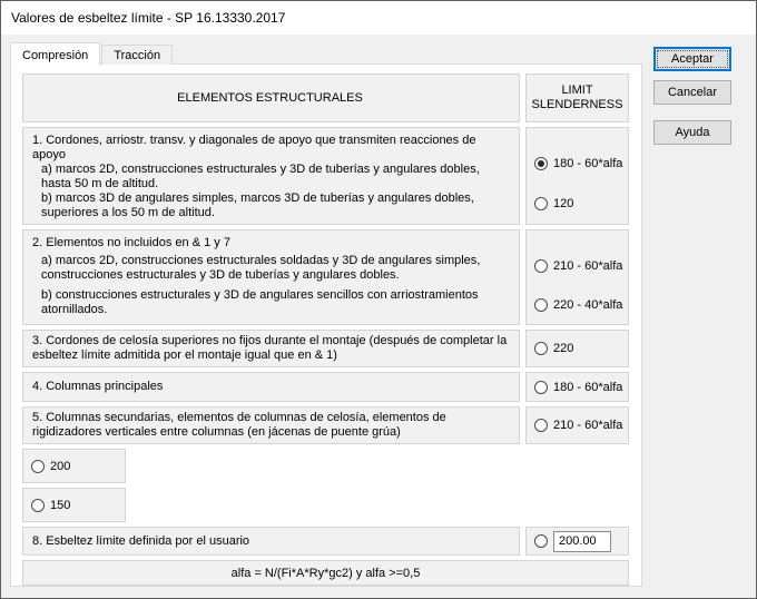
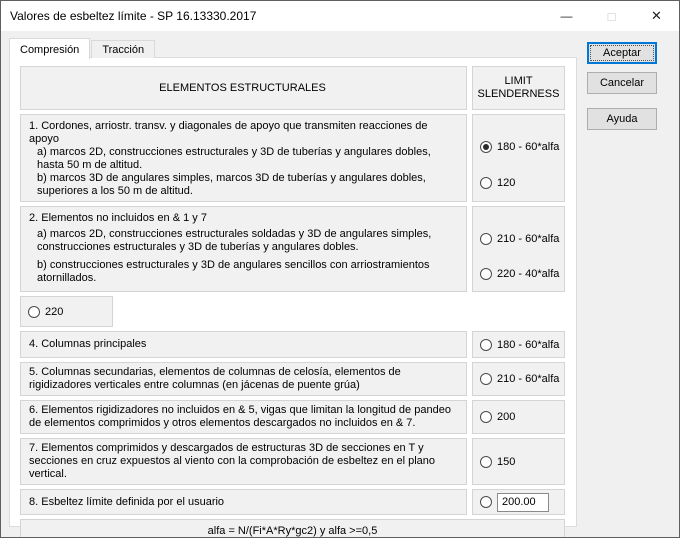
  Valores de esbeltez límite - SP 16.13330.2017
+ —
+ □
+ ✕
  Compresión
  Tracción
  ELEMENTOS ESTRUCTURALES
  LIMIT
  SLENDERNESS
  1. Cordones, arriostr. transv. y diagonales de apoyo que transmiten reacciones de apoyo
  a) marcos 2D, construcciones estructurales y 3D de tuberías y angulares dobles, hasta 50 m de altitud.
  b) marcos 3D de angulares simples, marcos 3D de tuberías y angulares dobles, superiores a los 50 m de altitud.
  180 - 60*alfa
  120
  2. Elementos no incluidos en & 1 y 7
  a) marcos 2D, construcciones estructurales soldadas y 3D de angulares simples, construcciones estructurales y 3D de tuberías y angulares dobles.
  b) construcciones estructurales y 3D de angulares sencillos con arriostramientos atornillados.
  210 - 60*alfa
  220 - 40*alfa
- 3. Cordones de celosía superiores no fijos durante el montaje (después de completar la esbeltez límite admitida por el montaje igual que en & 1)
  220
  4. Columnas principales
  180 - 60*alfa
  5. Columnas secundarias, elementos de columnas de celosía, elementos de rigidizadores verticales entre columnas (en jácenas de puente grúa)
  210 - 60*alfa
+ 6. Elementos rigidizadores no incluidos en & 5, vigas que limitan la longitud de pandeo de elementos comprimidos y otros elementos descargados no incluidos en & 7.
  200
+ 7. Elementos comprimidos y descargados de estructuras 3D de secciones en T y secciones en cruz expuestos al viento con la comprobación de esbeltez en el plano vertical.
  150
  8. Esbeltez límite definida por el usuario
  200.00
  alfa = N/(Fi*A*Ry*gc2) y alfa >=0,5
  Aceptar
  Cancelar
  Ayuda
